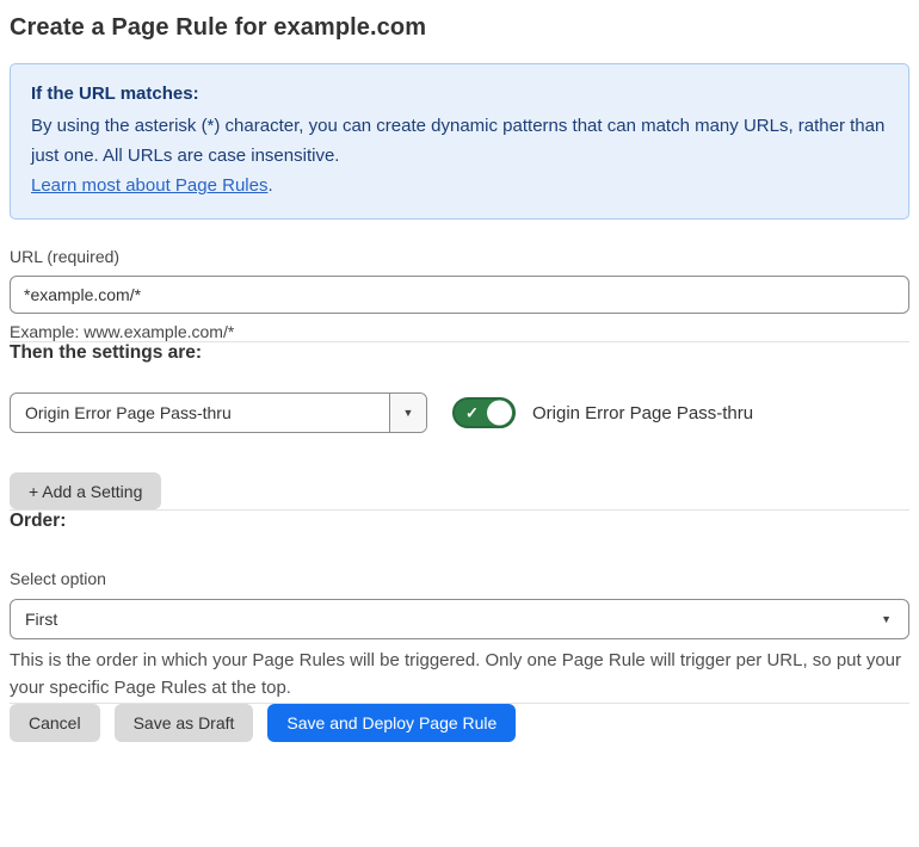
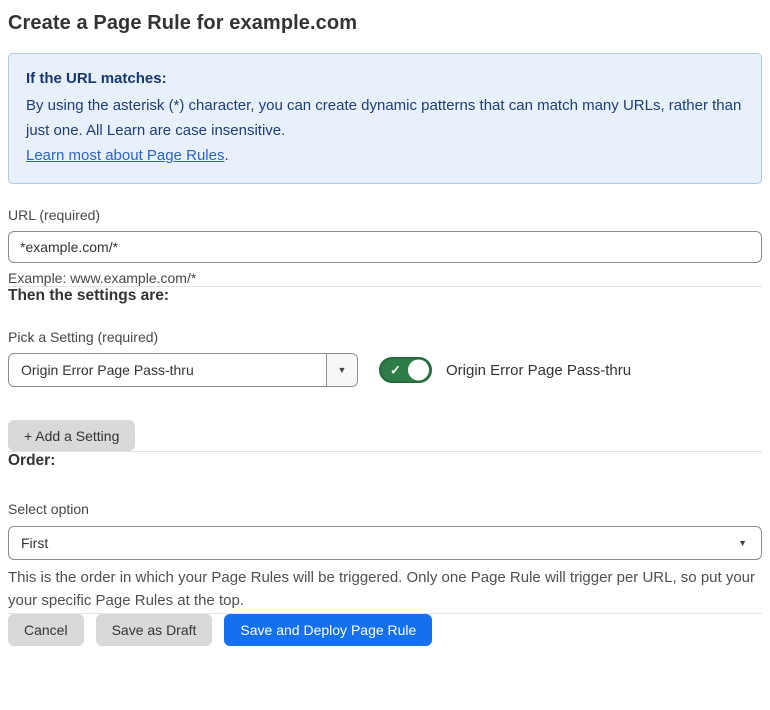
  Create a Page Rule for example.com
  If the URL matches:
- By using the asterisk (*) character, you can create dynamic patterns that can match many URLs, rather than just one. All URLs are case insensitive.
+ By using the asterisk (*) character, you can create dynamic patterns that can match many URLs, rather than just one. All Learn are case insensitive.
  Learn most about Page Rules.
  URL (required)
  *example.com/*
  Example: www.example.com/*
  Then the settings are:
+ Pick a Setting (required)
  Origin Error Page Pass-thru
  ▼
  ✓
  Origin Error Page Pass-thru
  + Add a Setting
  Order:
  Select option
  First
  ▼
  This is the order in which your Page Rules will be triggered. Only one Page Rule will trigger per URL, so put your your specific Page Rules at the top.
  Cancel
  Save as Draft
  Save and Deploy Page Rule
